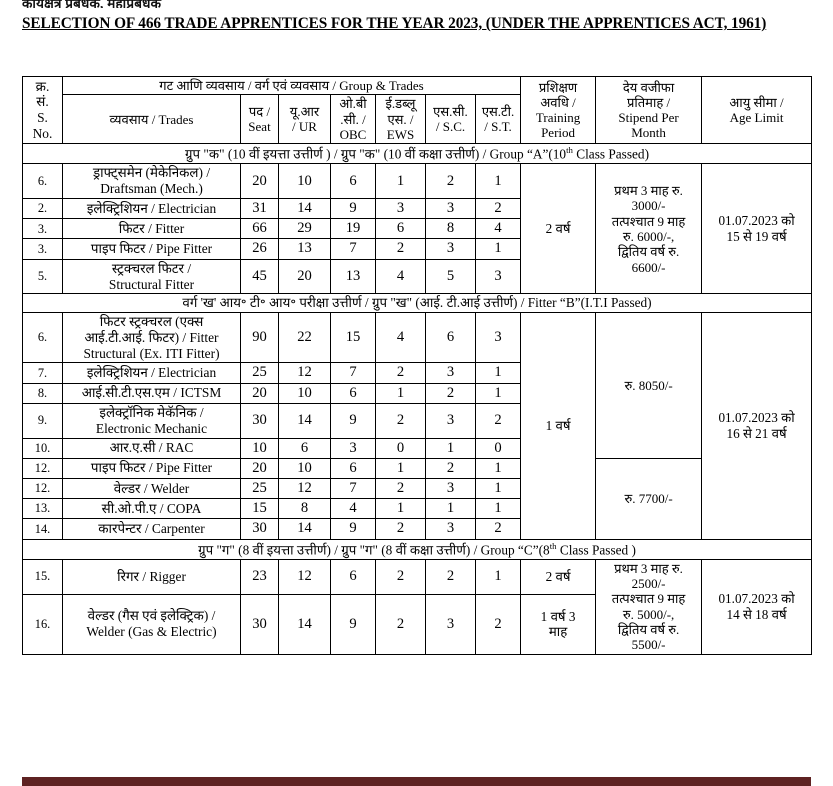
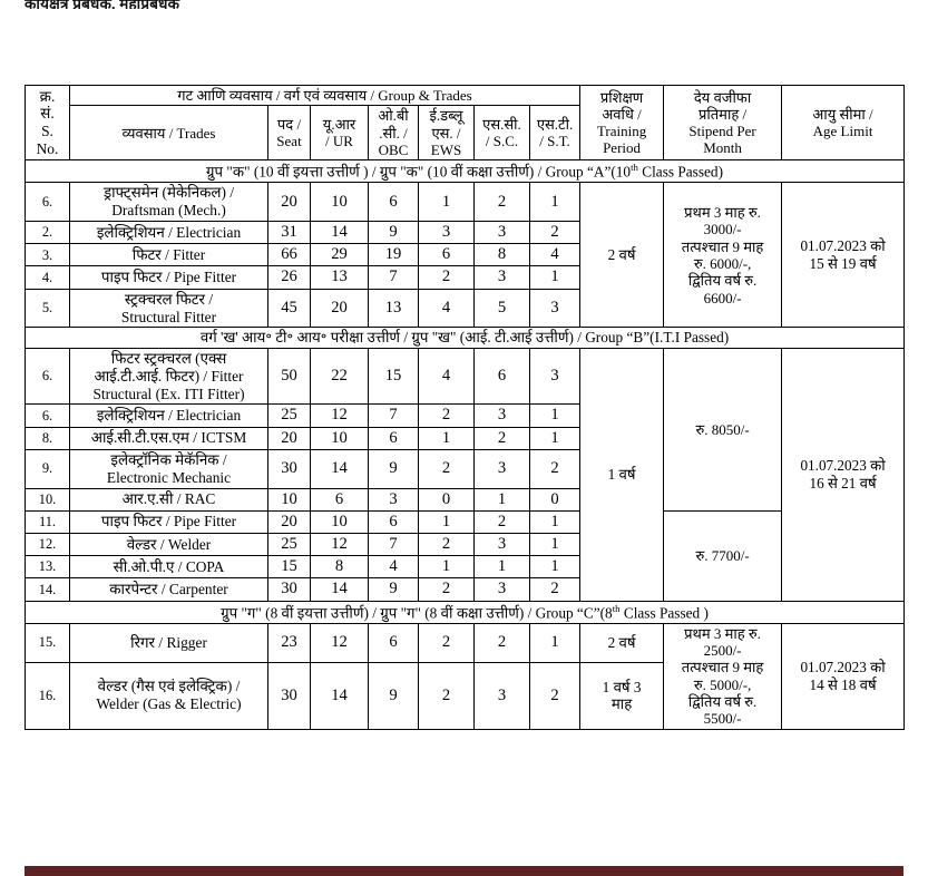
  कार्यक्षेत्र प्रबंधक, महाप्रबंधक
- SELECTION OF 466 TRADE APPRENTICES FOR THE YEAR 2023, (UNDER THE APPRENTICES ACT, 1961)
  क्र.सं.S.No.	गट आणि व्यवसाय / वर्ग एवं व्यवसाय / Group & Trades	प्रशिक्षणअवधि /TrainingPeriod	देय वजीफाप्रतिमाह /Stipend PerMonth	आयु सीमा /Age Limit
  व्यवसाय / Trades	पद /Seat	यू.आर/ UR	ओ.बी.सी. /OBC	ई.डब्लूएस. /EWS	एस.सी./ S.C.	एस.टी./ S.T.
  ग्रुप "क" (10 वीं इयत्ता उत्तीर्ण ) / ग्रुप "क" (10 वीं कक्षा उत्तीर्ण) / Group “A”(10th Class Passed)
  6.	ड्राफ्ट्समेन (मेकेनिकल) /Draftsman (Mech.)	20	10	6	1	2	1	2 वर्ष	प्रथम 3 माह रु. 3000/-तत्पश्चात 9 माहरु. 6000/-,द्वितिय वर्ष रु.6600/-	01.07.2023 को15 से 19 वर्ष
  2.	इलेक्ट्रिशियन / Electrician	31	14	9	3	3	2
  3.	फिटर / Fitter	66	29	19	6	8	4
- 3.	पाइप फिटर / Pipe Fitter	26	13	7	2	3	1
+ 4.	पाइप फिटर / Pipe Fitter	26	13	7	2	3	1
  5.	स्ट्रक्चरल फिटर /Structural Fitter	45	20	13	4	5	3
- वर्ग 'ख' आय॰ टी॰ आय॰ परीक्षा उत्तीर्ण / ग्रुप "ख" (आई. टी.आई उत्तीर्ण) / Fitter “B”(I.T.I Passed)
+ वर्ग 'ख' आय॰ टी॰ आय॰ परीक्षा उत्तीर्ण / ग्रुप "ख" (आई. टी.आई उत्तीर्ण) / Group “B”(I.T.I Passed)
- 6.	फिटर स्ट्रक्चरल (एक्सआई.टी.आई. फिटर) / FitterStructural (Ex. ITI Fitter)	90	22	15	4	6	3	1 वर्ष	रु. 8050/-	01.07.2023 को16 से 21 वर्ष
+ 6.	फिटर स्ट्रक्चरल (एक्सआई.टी.आई. फिटर) / FitterStructural (Ex. ITI Fitter)	50	22	15	4	6	3	1 वर्ष	रु. 8050/-	01.07.2023 को16 से 21 वर्ष
- 7.	इलेक्ट्रिशियन / Electrician	25	12	7	2	3	1
+ 6.	इलेक्ट्रिशियन / Electrician	25	12	7	2	3	1
  8.	आई.सी.टी.एस.एम / ICTSM	20	10	6	1	2	1
  9.	इलेक्ट्रॉनिक मेकॅनिक /Electronic Mechanic	30	14	9	2	3	2
  10.	आर.ए.सी / RAC	10	6	3	0	1	0
- 12.	पाइप फिटर / Pipe Fitter	20	10	6	1	2	1	रु. 7700/-
+ 11.	पाइप फिटर / Pipe Fitter	20	10	6	1	2	1	रु. 7700/-
  12.	वेल्डर / Welder	25	12	7	2	3	1
  13.	सी.ओ.पी.ए / COPA	15	8	4	1	1	1
  14.	कारपेन्टर / Carpenter	30	14	9	2	3	2
  ग्रुप "ग" (8 वीं इयत्ता उत्तीर्ण) / ग्रुप "ग" (8 वीं कक्षा उत्तीर्ण) / Group “C”(8th Class Passed )
  15.	रिगर / Rigger	23	12	6	2	2	1	2 वर्ष	प्रथम 3 माह रु.2500/-तत्पश्चात 9 माहरु. 5000/-,द्वितिय वर्ष रु.5500/-	01.07.2023 को14 से 18 वर्ष
  16.	वेल्डर (गैस एवं इलेक्ट्रिक) /Welder (Gas & Electric)	30	14	9	2	3	2	1 वर्ष 3माह
